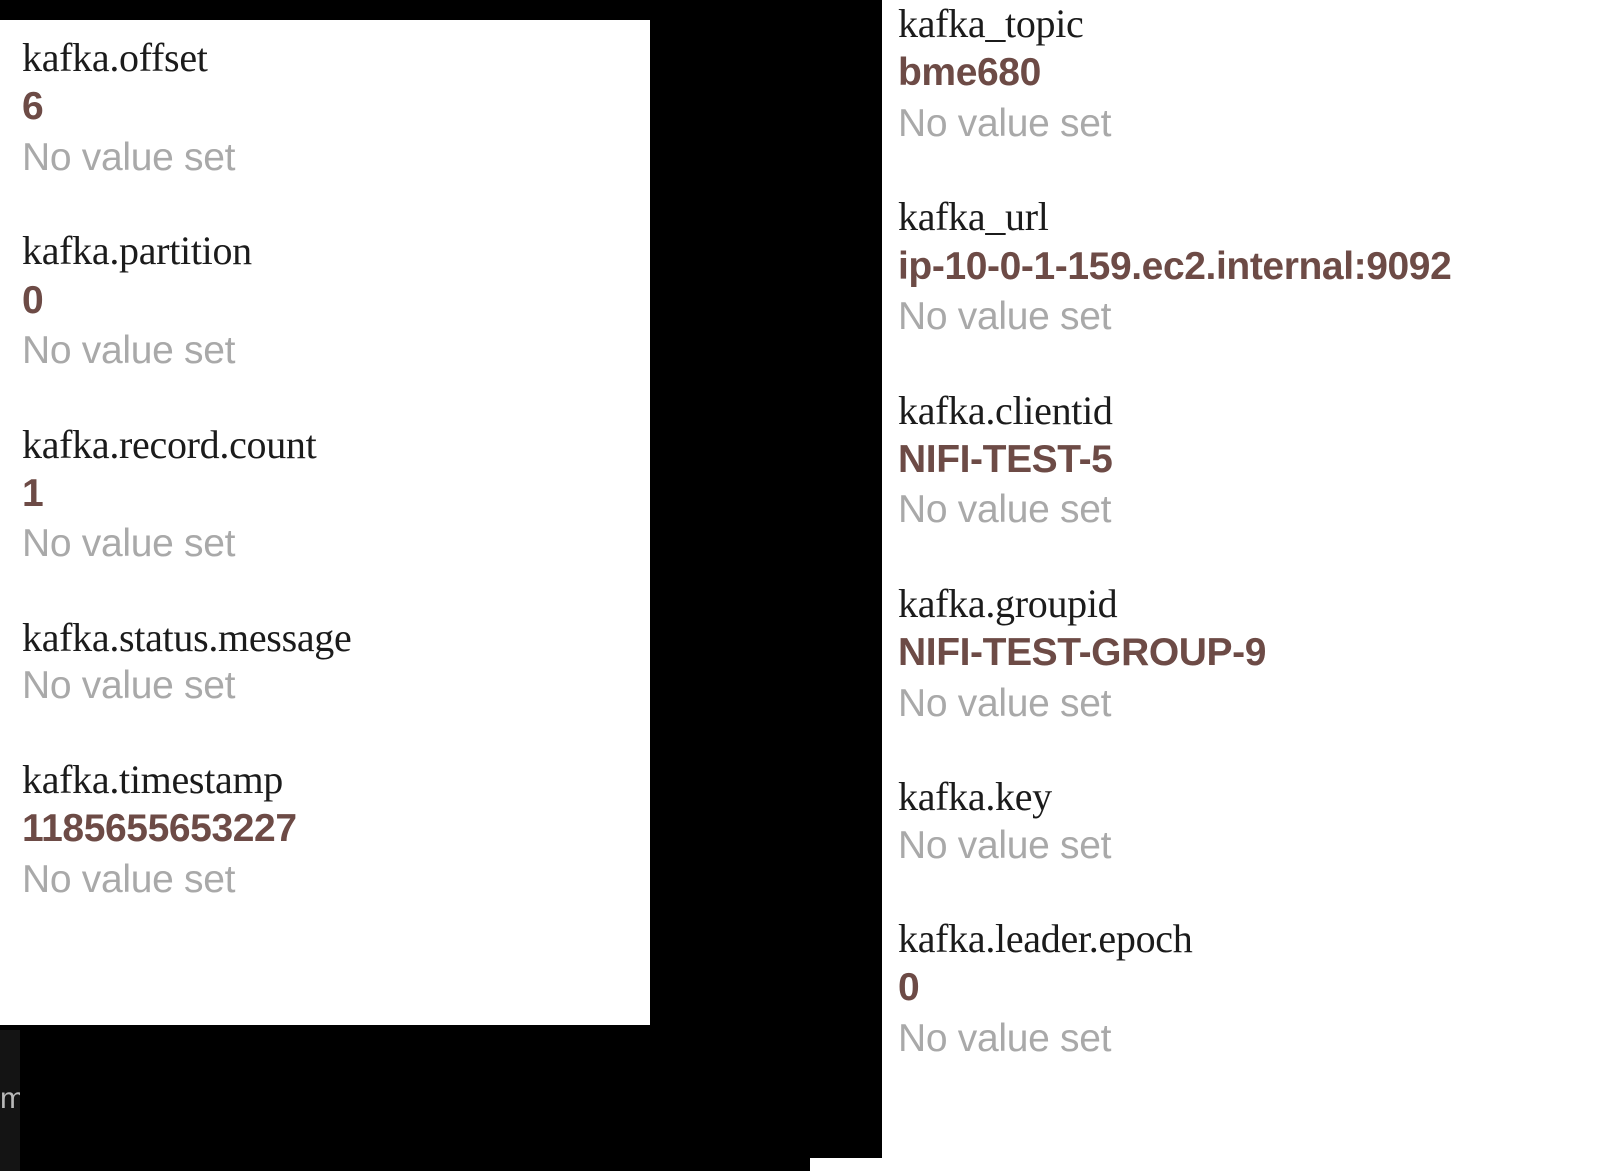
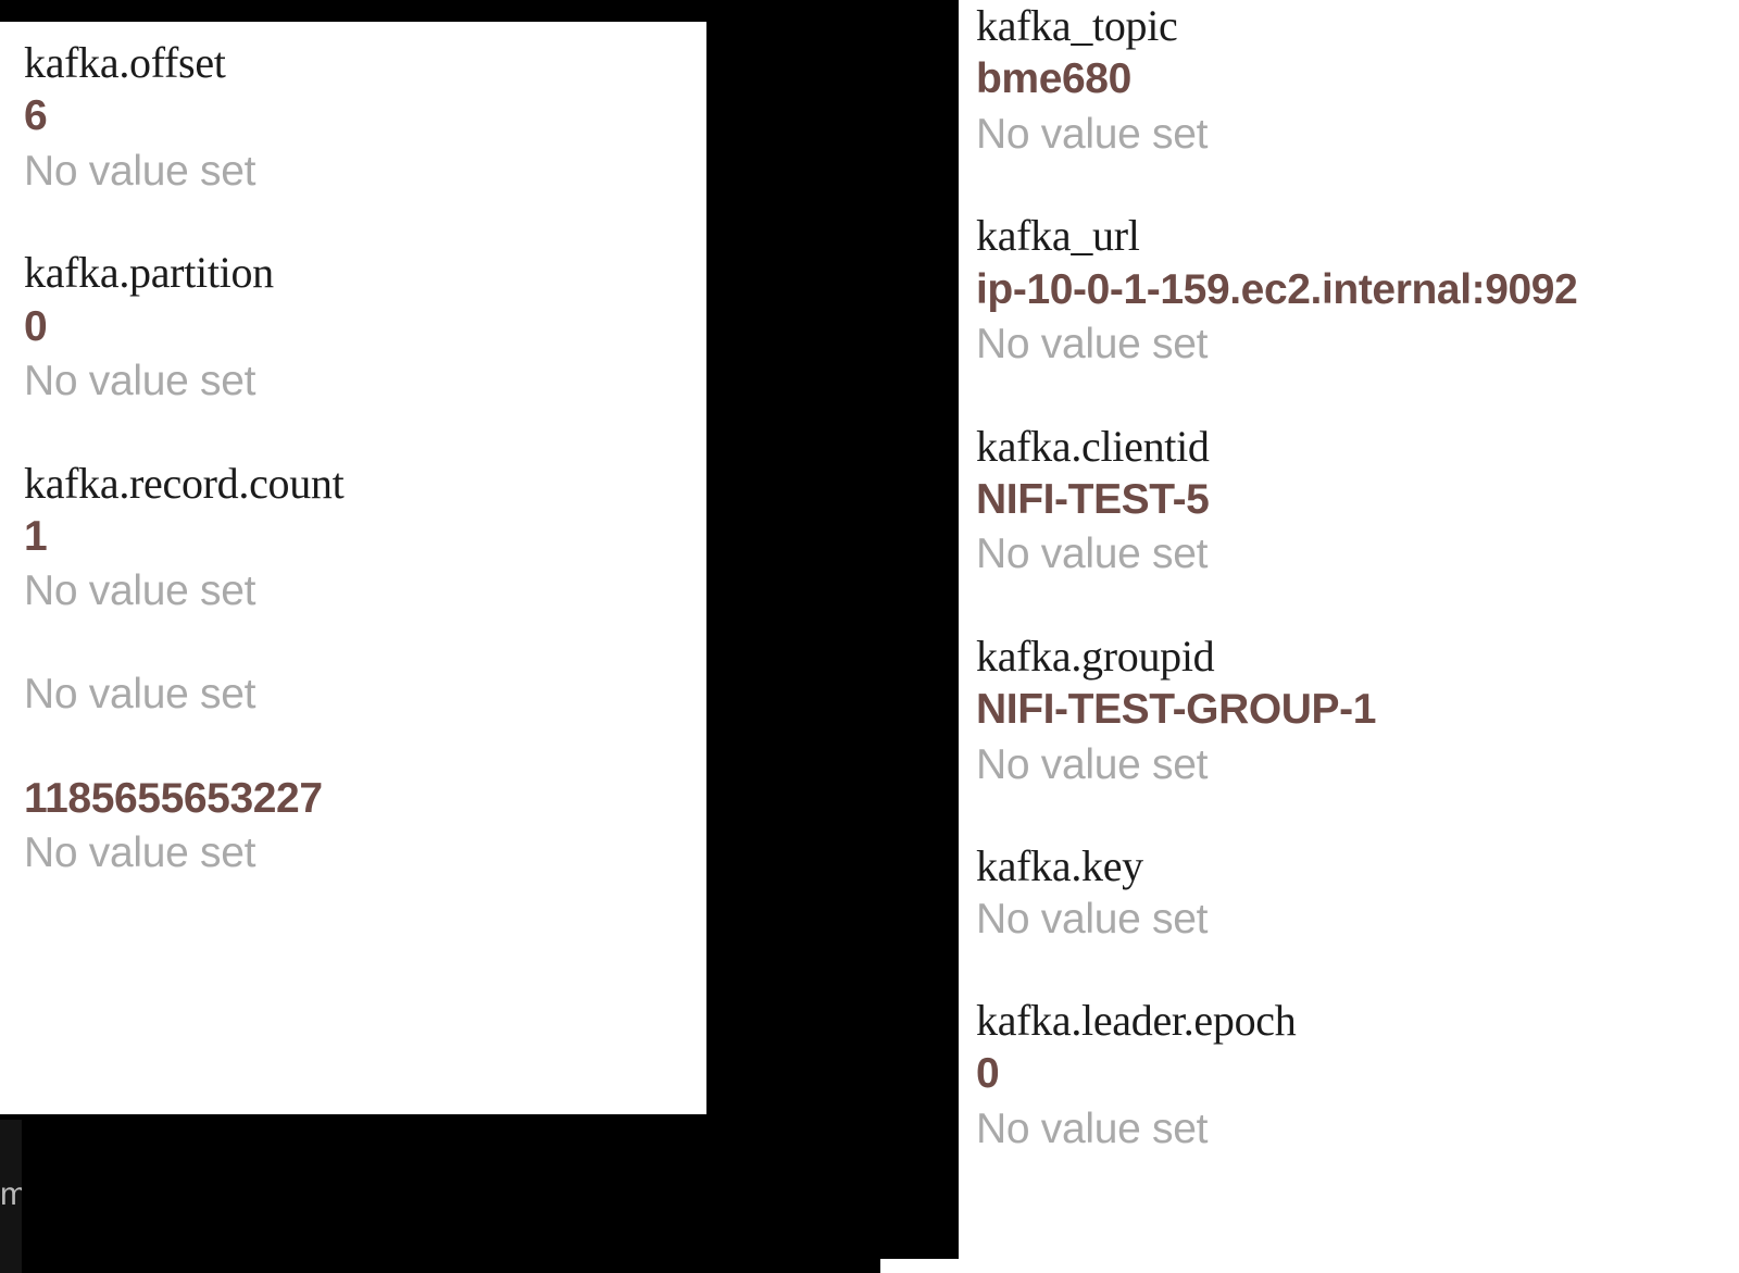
  kafka.offset
  6
  No value set
  kafka.partition
  0
  No value set
  kafka.record.count
  1
  No value set
- kafka.status.message
  No value set
- kafka.timestamp
  1185655653227
  No value set
  kafka_topic
  bme680
  No value set
  kafka_url
  ip-10-0-1-159.ec2.internal:9092
  No value set
  kafka.clientid
  NIFI-TEST-5
  No value set
  kafka.groupid
- NIFI-TEST-GROUP-9
+ NIFI-TEST-GROUP-1
  No value set
  kafka.key
  No value set
  kafka.leader.epoch
  0
  No value set
  m
